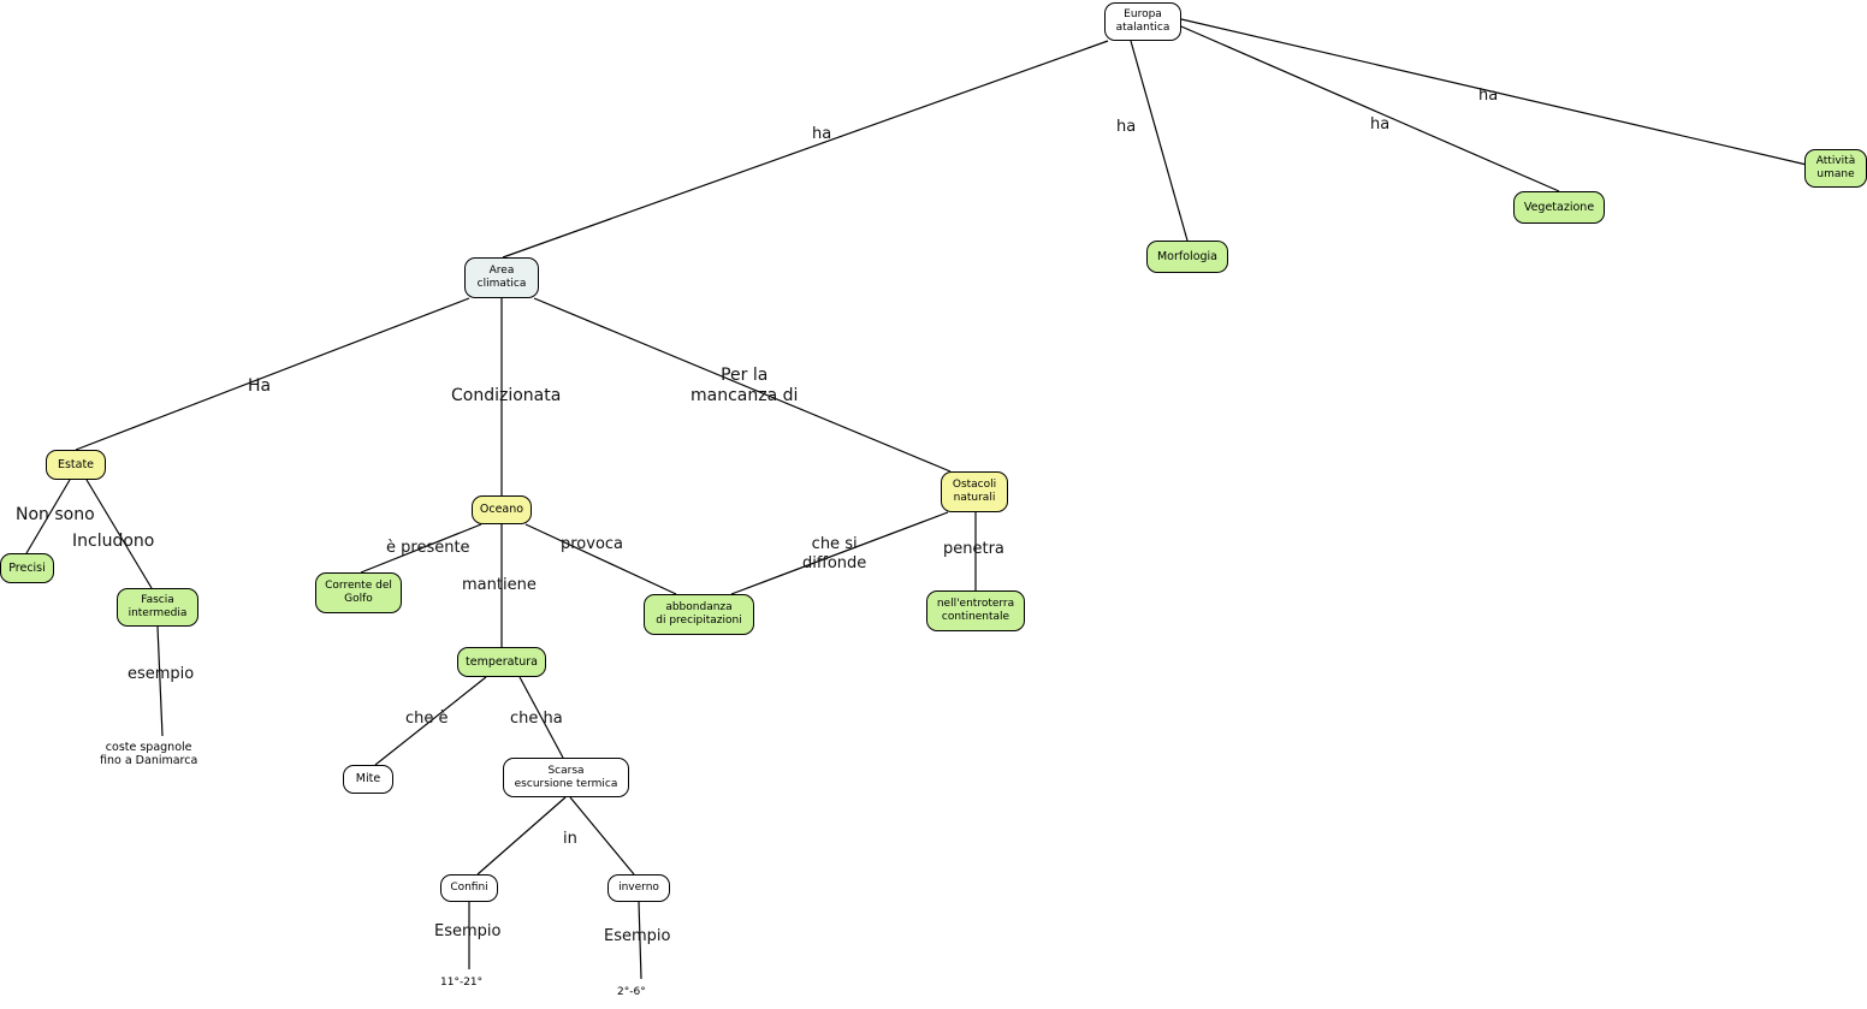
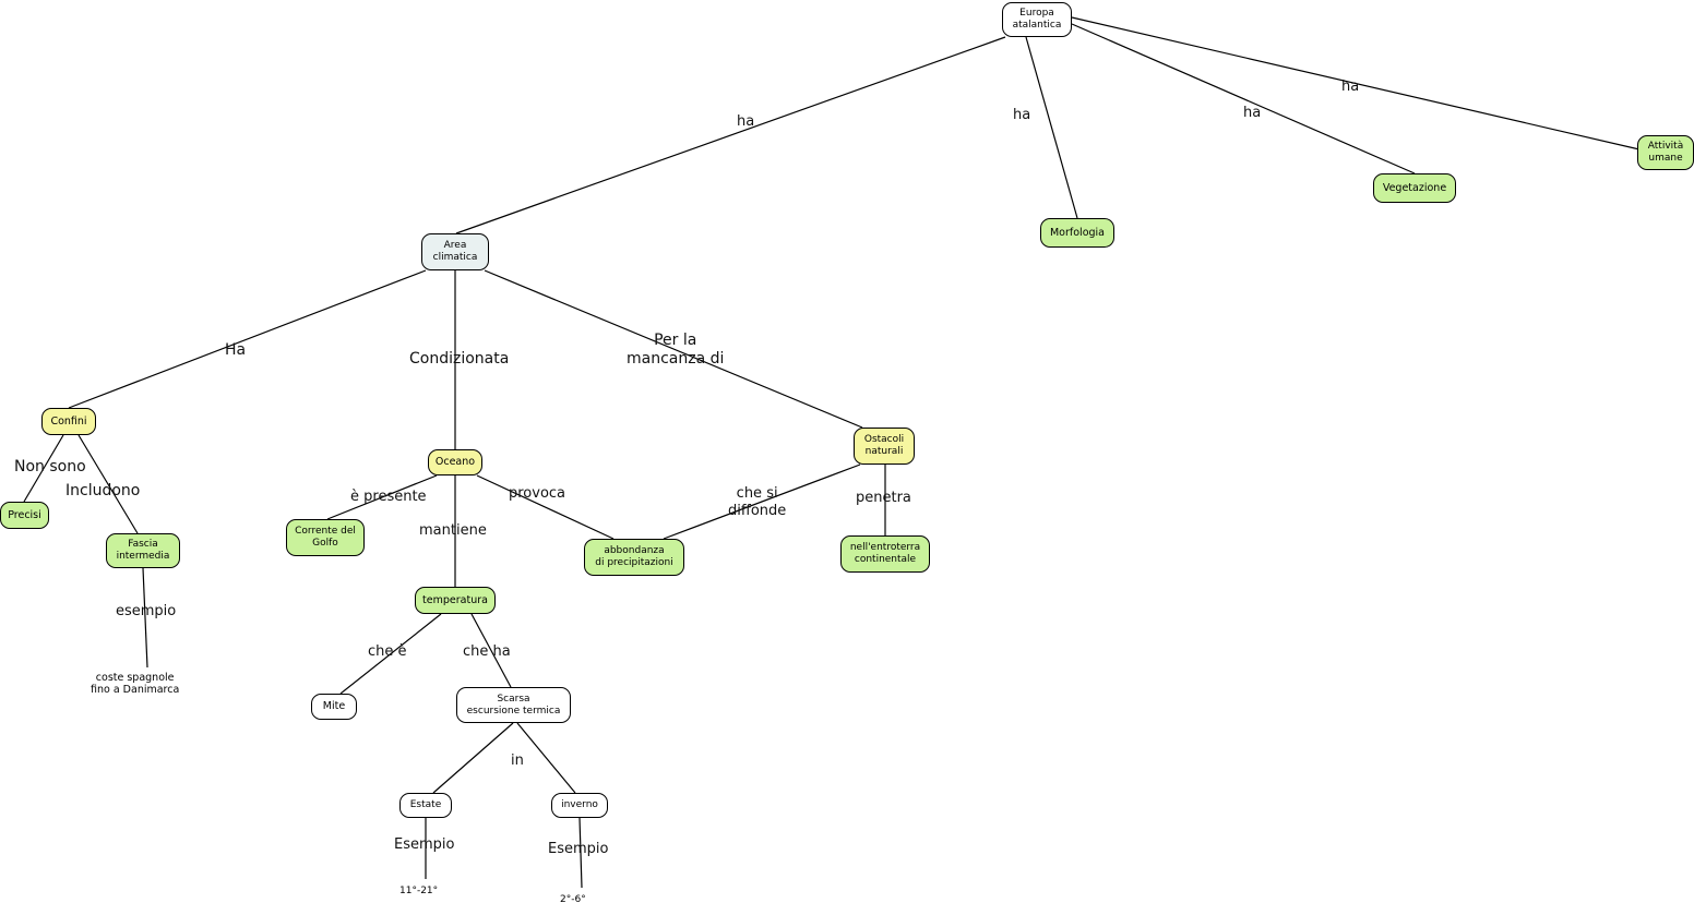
  Europa
  atalantica
  Morfologia
  Vegetazione
  Attività
  umane
  Area
  climatica
- Estate
+ Confini
  Precisi
  Fascia
  intermedia
  Oceano
  Corrente del
  Golfo
  abbondanza
  di precipitazioni
  Ostacoli
  naturali
  nell'entroterra
  continentale
  temperatura
  Mite
  Scarsa
  escursione termica
- Confini
+ Estate
  inverno
  ha
  ha
  ha
  ha
  Ha
  Condizionata
  Per la
  mancanza di
  Non sono
  Includono
  è presente
  mantiene
  provoca
  che si
  diffonde
  penetra
  esempio
  che è
  che ha
  in
  Esempio
  Esempio
  coste spagnole
  fino a Danimarca
  11°-21°
  2°-6°
